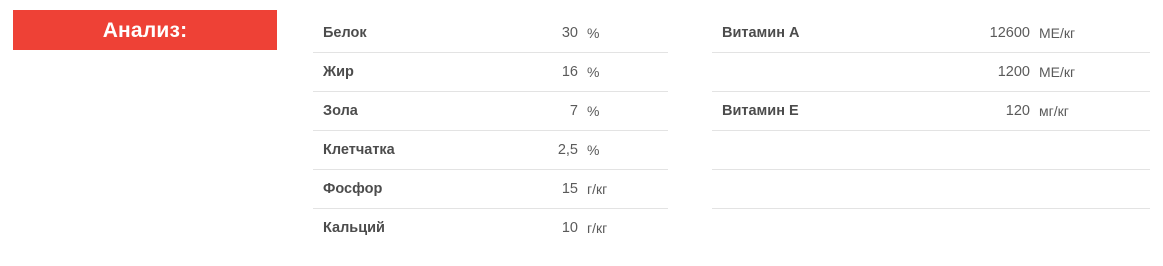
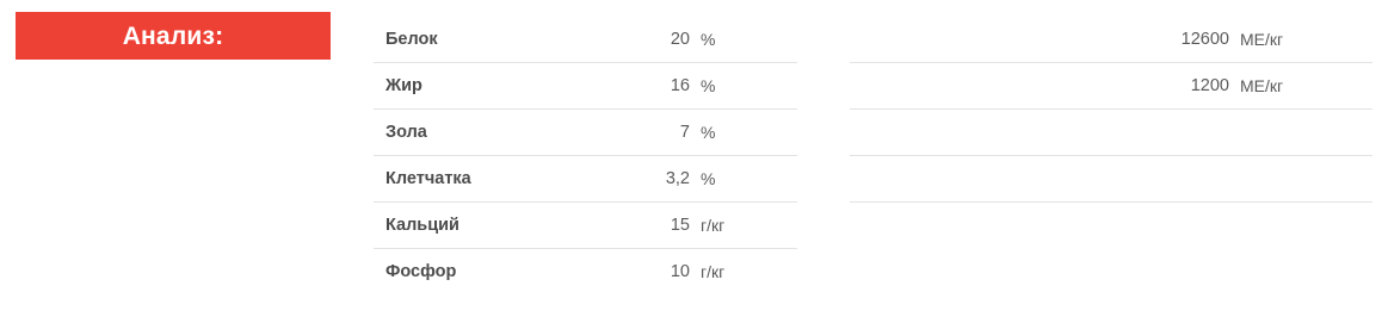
  Анализ:
  Белок
- 30
+ 20
  %
  Жир
  16
  %
  Зола
  7
  %
  Клетчатка
- 2,5
+ 3,2
  %
- Фосфор
+ Кальций
  15
  г/кг
- Кальций
+ Фосфор
  10
  г/кг
- Витамин А
  12600
  МЕ/кг
  1200
  МЕ/кг
- Витамин Е
- 120
- мг/кг
